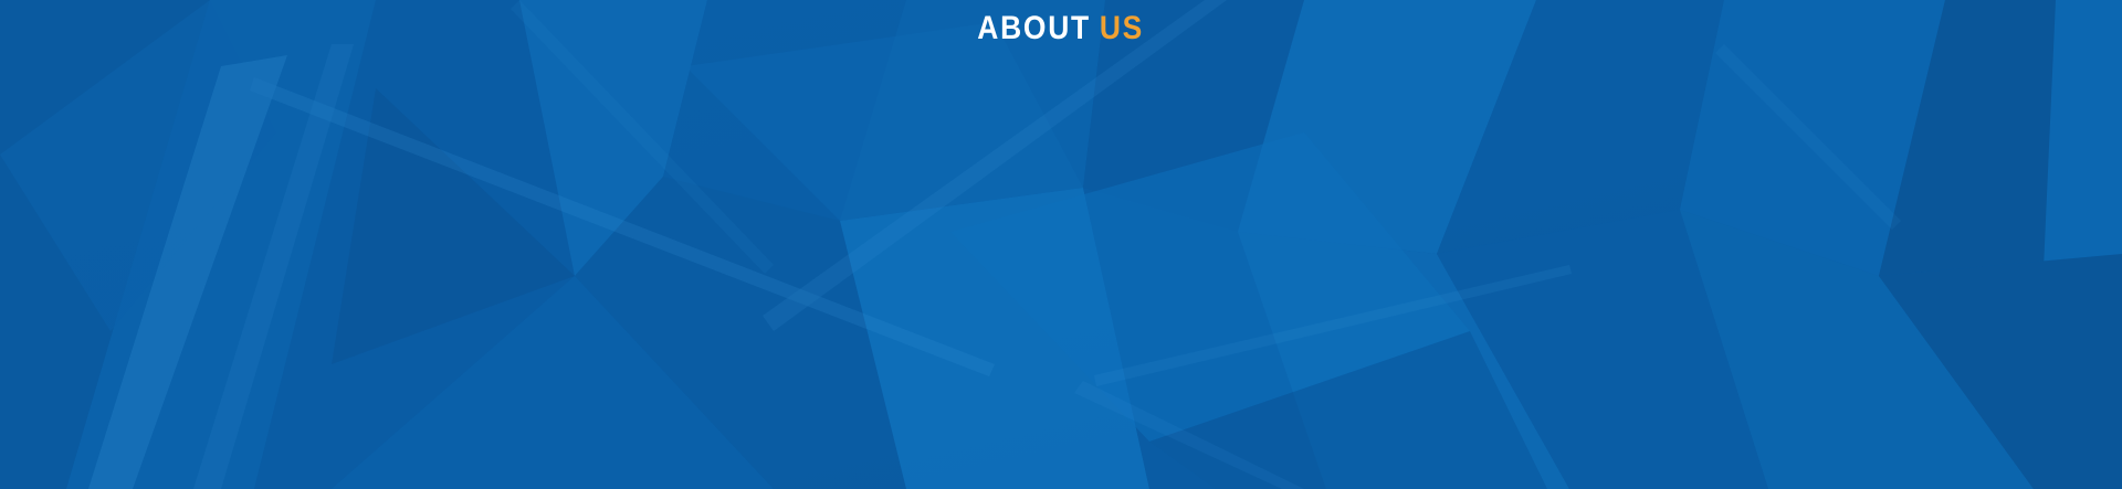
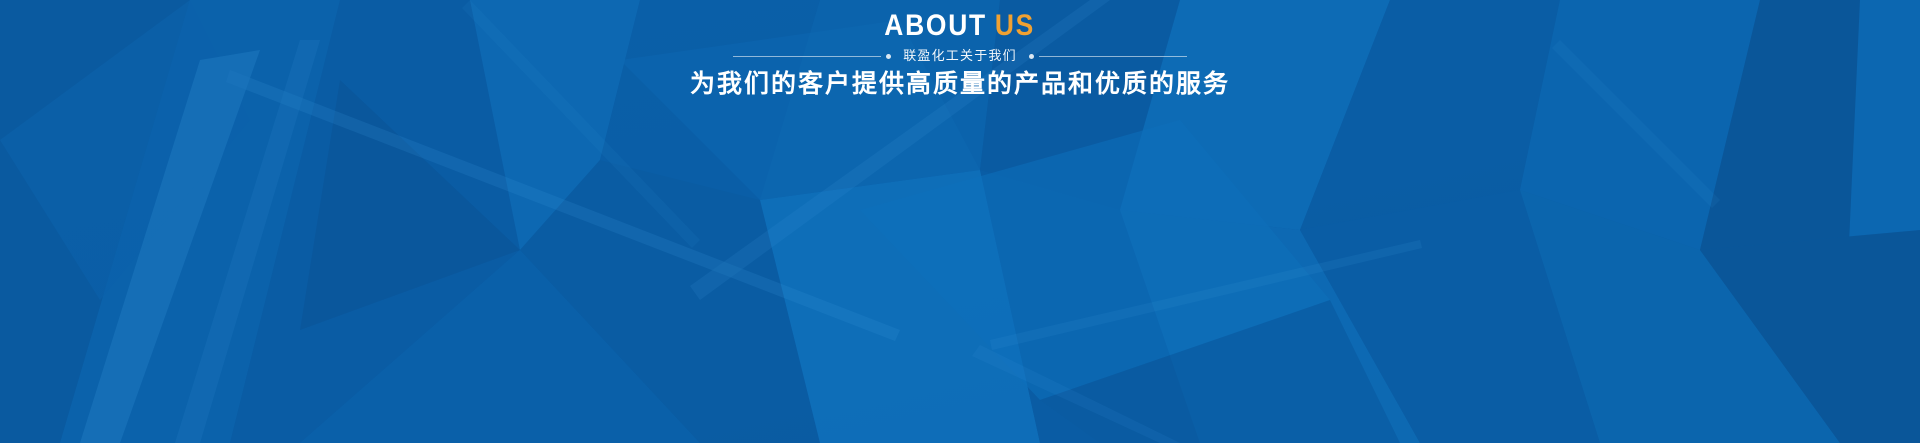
  ABOUT US
+ 联盈化工关于我们
+ 为我们的客户提供高质量的产品和优质的服务
